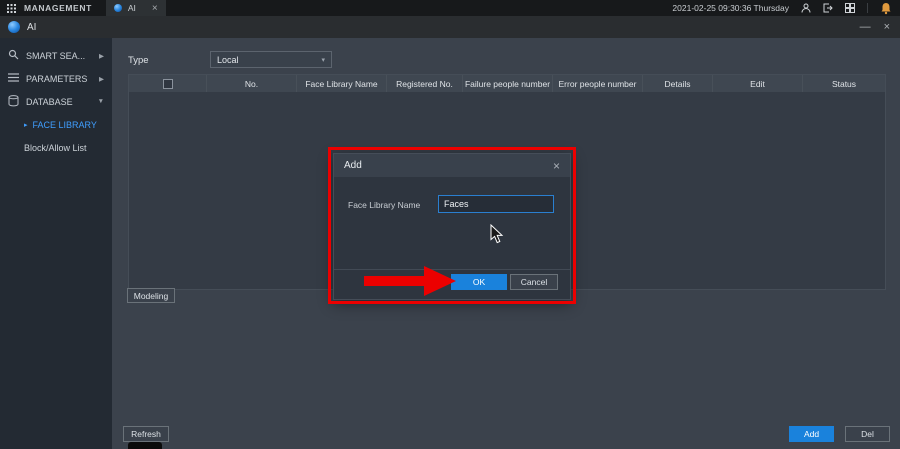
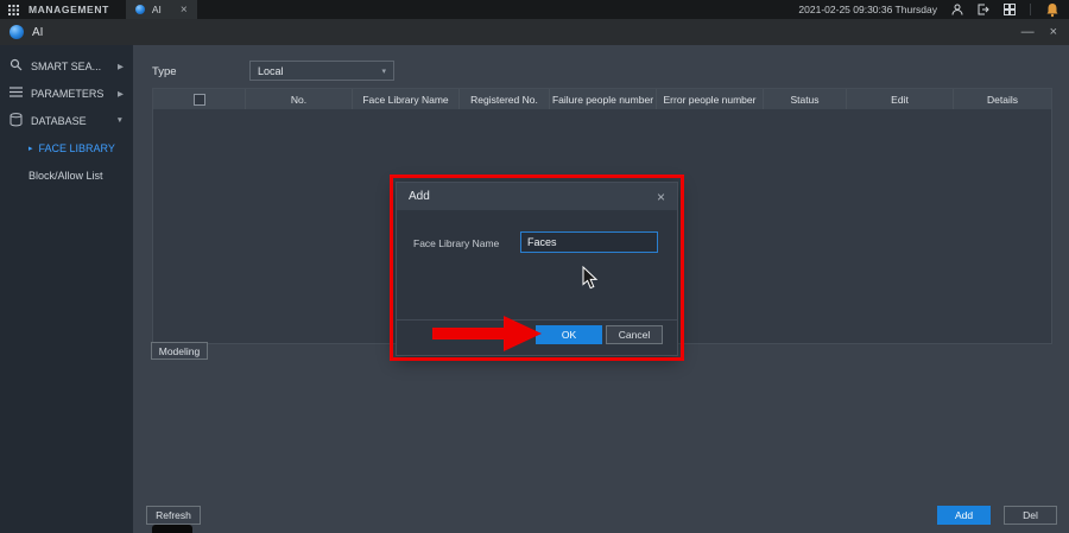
  MANAGEMENT
  AI
  ×
  2021-02-25 09:30:36 Thursday
  AI
  —
  ×
  SMART SEA...
  PARAMETERS
  DATABASE
  FACE LIBRARY
  Block/Allow List
  Type
  Local
  No.
  Face Library Name
  Registered No.
  Failure people number
  Error people number
- Details
+ Status
  Edit
- Status
+ Details
  Modeling
  Refresh
  Add
  Del
  Add
  ×
  Face Library Name
  Faces
  OK
  Cancel
